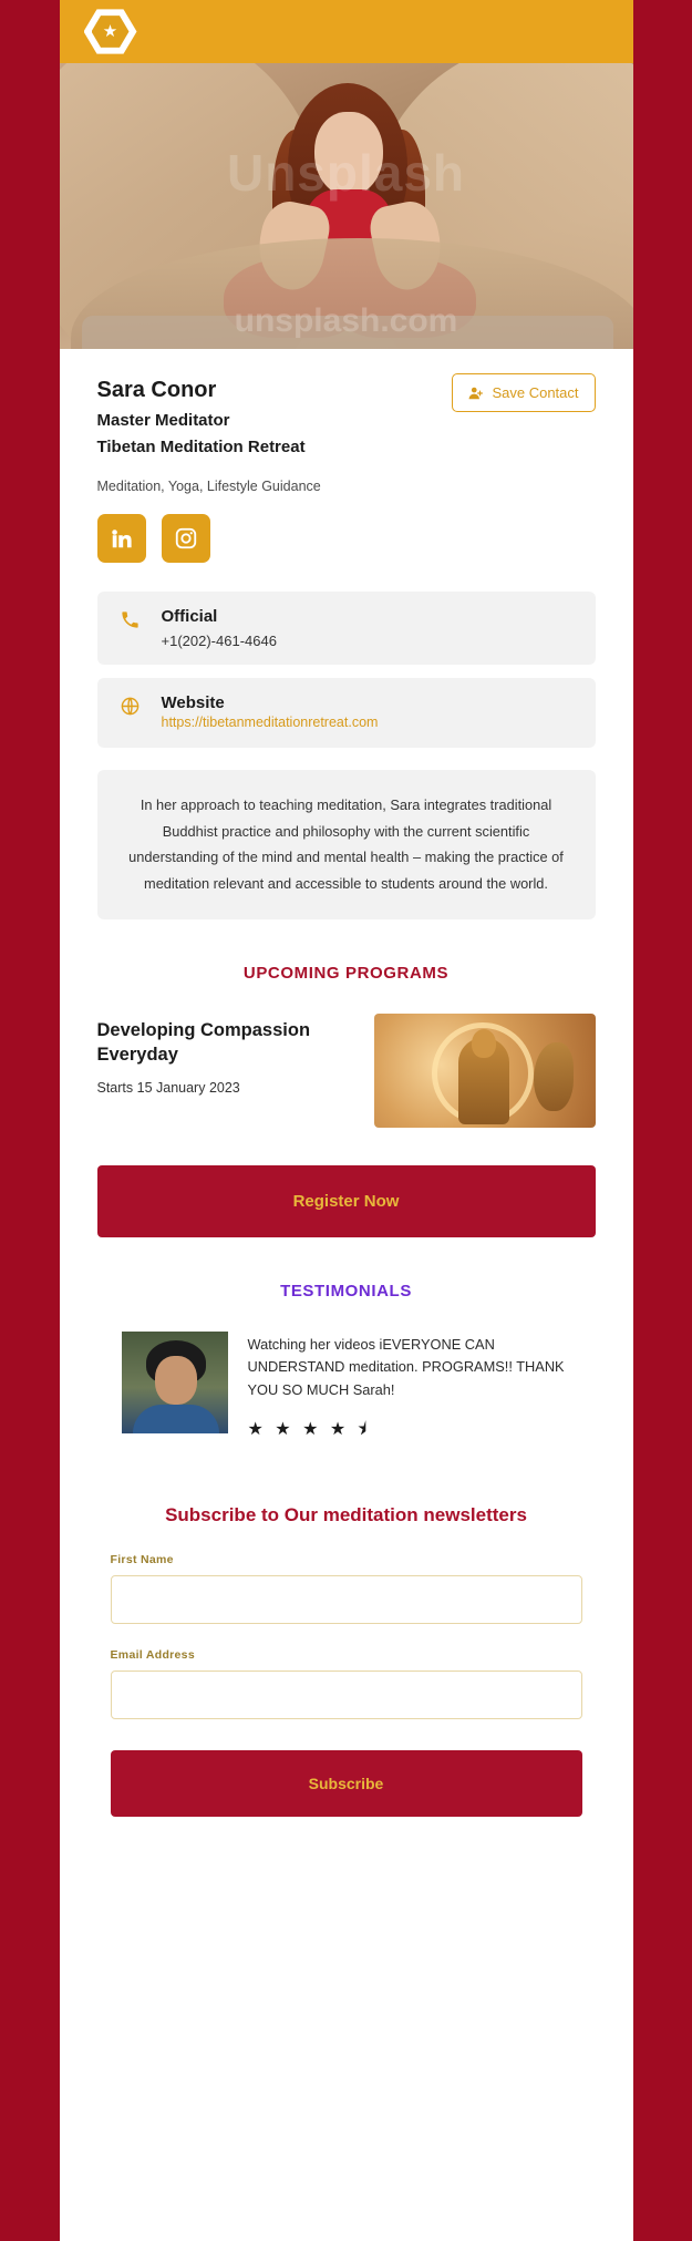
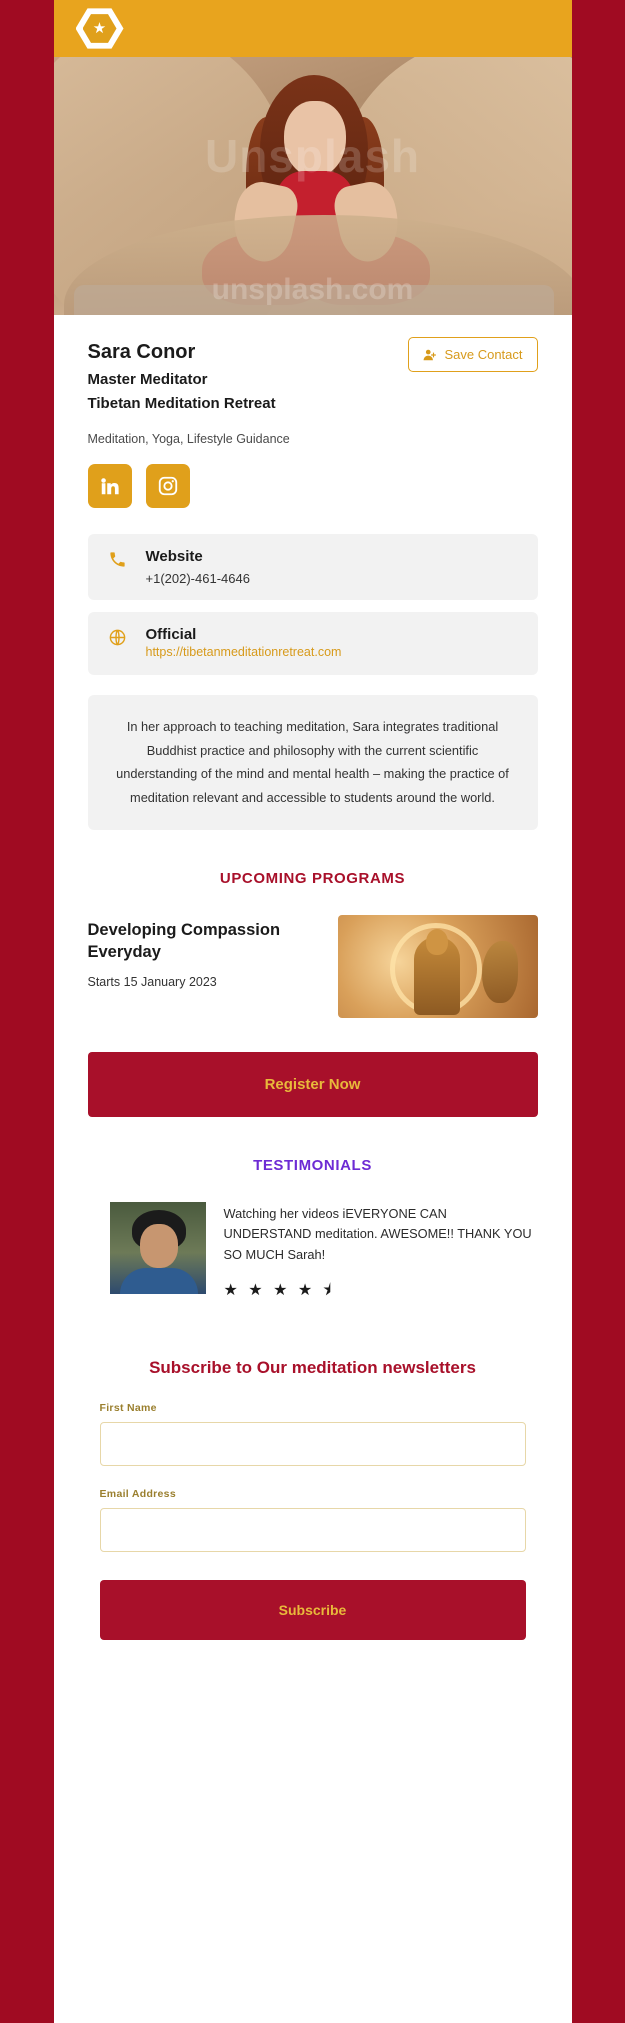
  ★
  Unsplash
  unsplash.com
  Sara Conor
  Master Meditator
  Tibetan Meditation Retreat
  Meditation, Yoga, Lifestyle Guidance
  Save Contact
- Official
+ Website
  +1(202)-461-4646
- Website
+ Official
  https://tibetanmeditationretreat.com
  In her approach to teaching meditation, Sara integrates traditional Buddhist practice and philosophy with the current scientific understanding of the mind and mental health – making the practice of meditation relevant and accessible to students around the world.
  UPCOMING PROGRAMS
  Developing Compassion Everyday
  Starts 15 January 2023
  Register Now
  TESTIMONIALS
- Watching her videos iEVERYONE CAN UNDERSTAND meditation. PROGRAMS!! THANK YOU SO MUCH Sarah!
+ Watching her videos iEVERYONE CAN UNDERSTAND meditation. AWESOME!! THANK YOU SO MUCH Sarah!
  ★ ★ ★ ★ ⯨
  Subscribe to Our meditation newsletters
  First Name
  Email Address
  Subscribe
